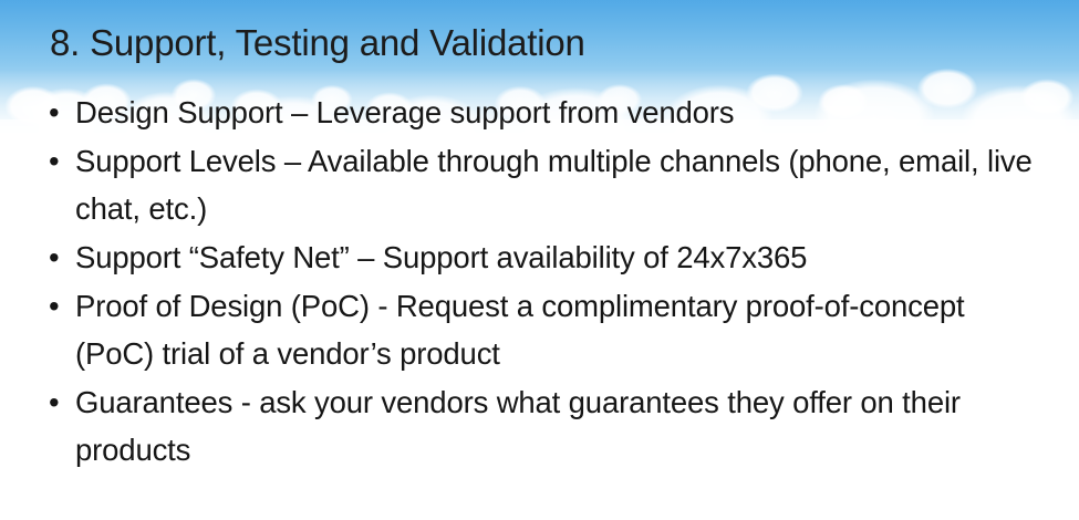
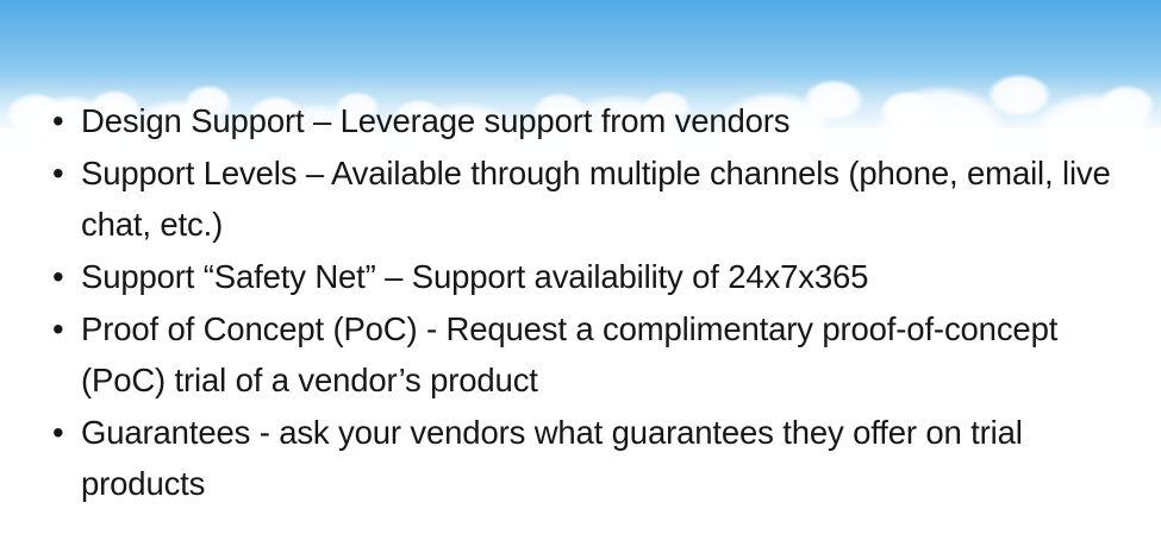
- 8. Support, Testing and Validation
  •
  Design Support – Leverage support from vendors
  •
  Support Levels – Available through multiple channels (phone, email, live chat, etc.)
  •
  Support “Safety Net” – Support availability of 24x7x365
  •
- Proof of Design (PoC) - Request a complimentary proof-of-concept (PoC) trial of a vendor’s product
+ Proof of Concept (PoC) - Request a complimentary proof-of-concept (PoC) trial of a vendor’s product
  •
- Guarantees - ask your vendors what guarantees they offer on their products
+ Guarantees - ask your vendors what guarantees they offer on trial products
